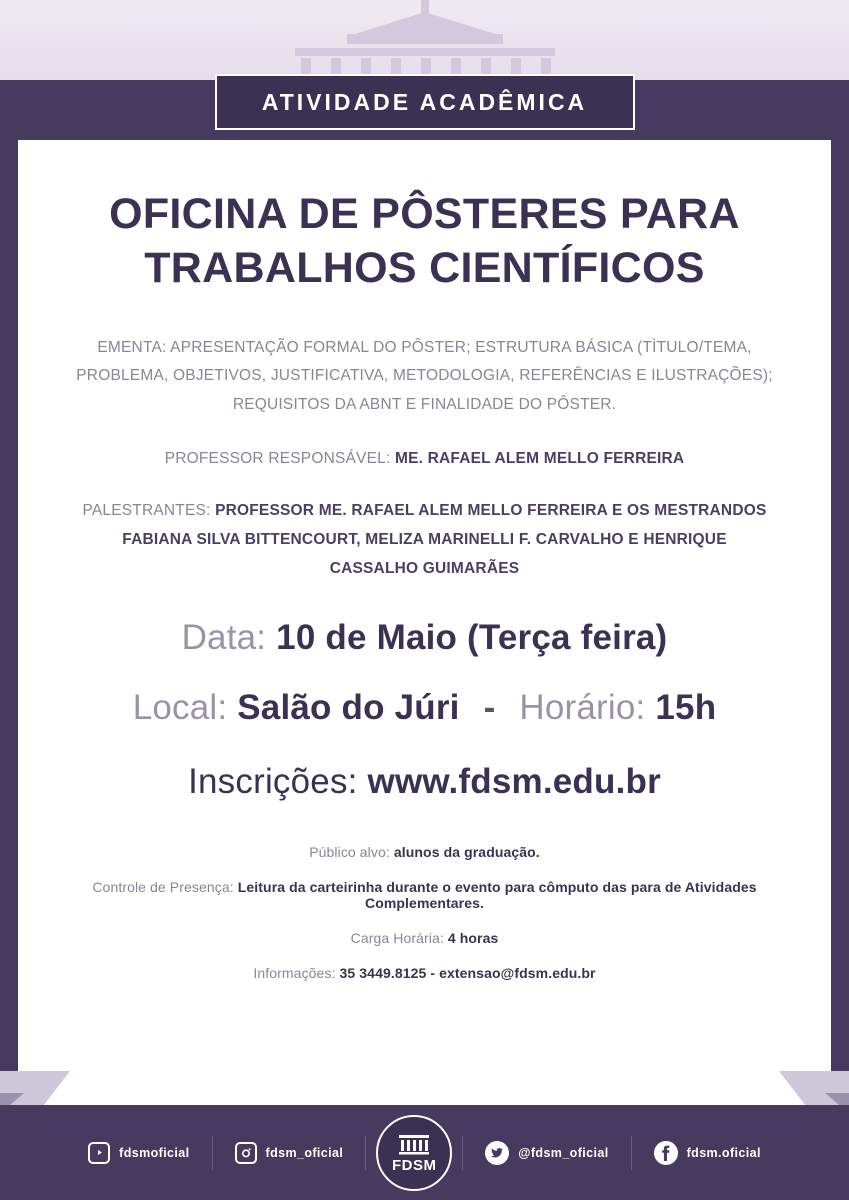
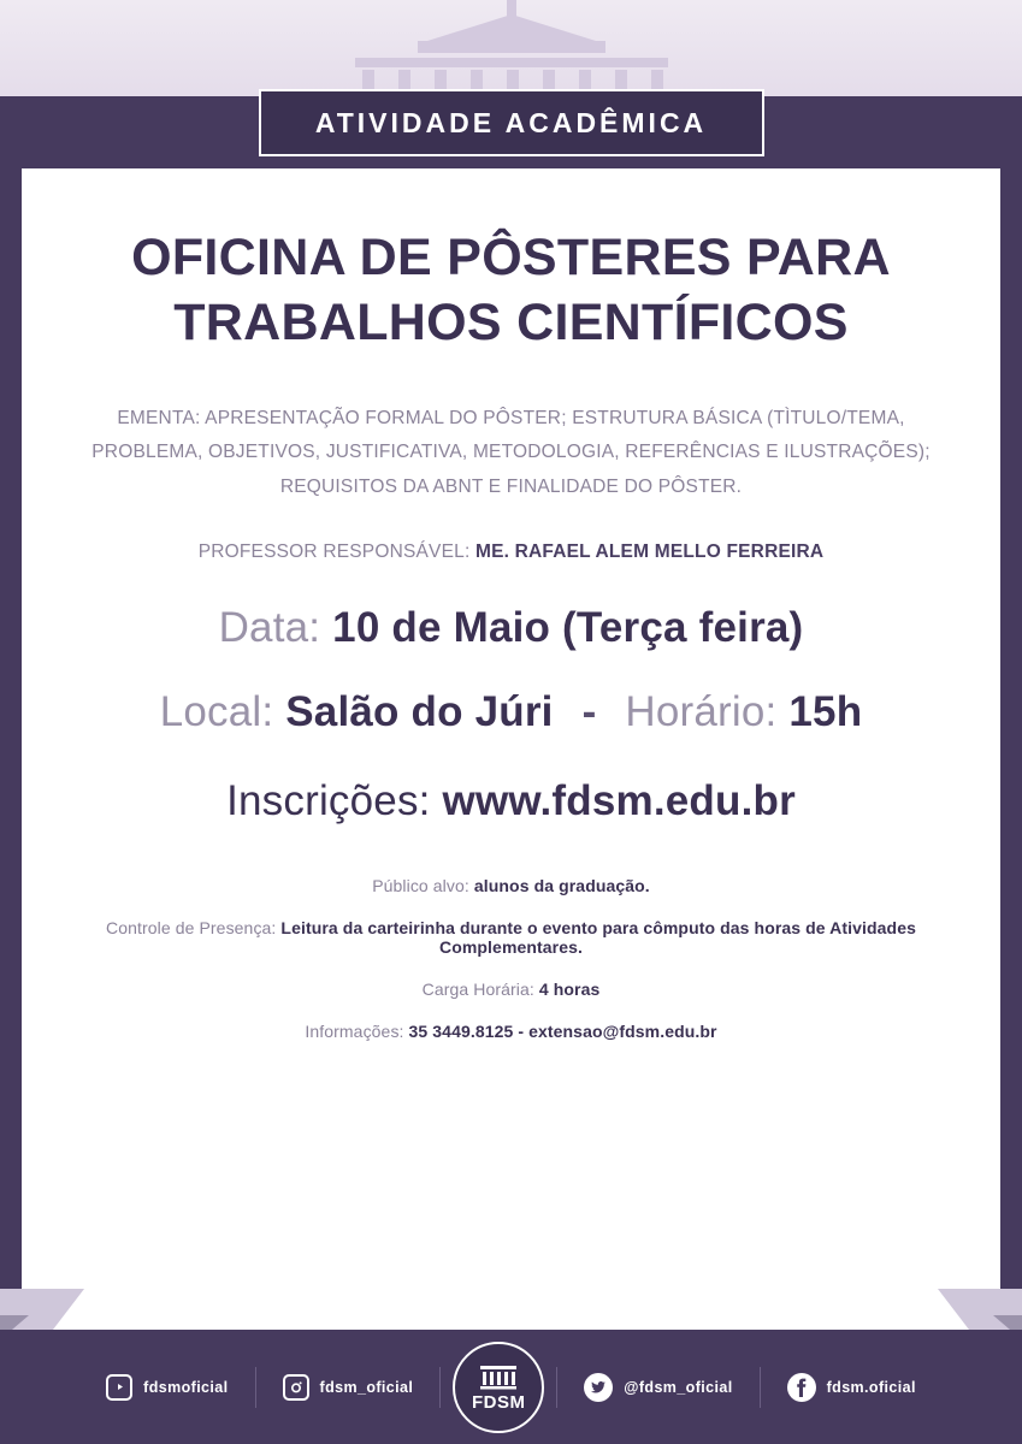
  ATIVIDADE ACADÊMICA
  OFICINA DE PÔSTERES PARA
  TRABALHOS CIENTÍFICOS
  EMENTA: APRESENTAÇÃO FORMAL DO PÔSTER; ESTRUTURA BÁSICA (TÌTULO/TEMA, PROBLEMA, OBJETIVOS, JUSTIFICATIVA, METODOLOGIA, REFERÊNCIAS E ILUSTRAÇÕES); REQUISITOS DA ABNT E FINALIDADE DO PÔSTER.
  PROFESSOR RESPONSÁVEL: ME. RAFAEL ALEM MELLO FERREIRA
- PALESTRANTES: PROFESSOR ME. RAFAEL ALEM MELLO FERREIRA E OS MESTRANDOS FABIANA SILVA BITTENCOURT, MELIZA MARINELLI F. CARVALHO E HENRIQUE CASSALHO GUIMARÃES
  Data: 10 de Maio (Terça feira)
  Local: Salão do Júri - Horário: 15h
  Inscrições: www.fdsm.edu.br
  Público alvo: alunos da graduação.
- Controle de Presença: Leitura da carteirinha durante o evento para cômputo das para de Atividades Complementares.
+ Controle de Presença: Leitura da carteirinha durante o evento para cômputo das horas de Atividades Complementares.
  Carga Horária: 4 horas
  Informações: 35 3449.8125 - extensao@fdsm.edu.br
  fdsmoficial
  fdsm_oficial
  FDSM
  @fdsm_oficial
  fdsm.oficial
